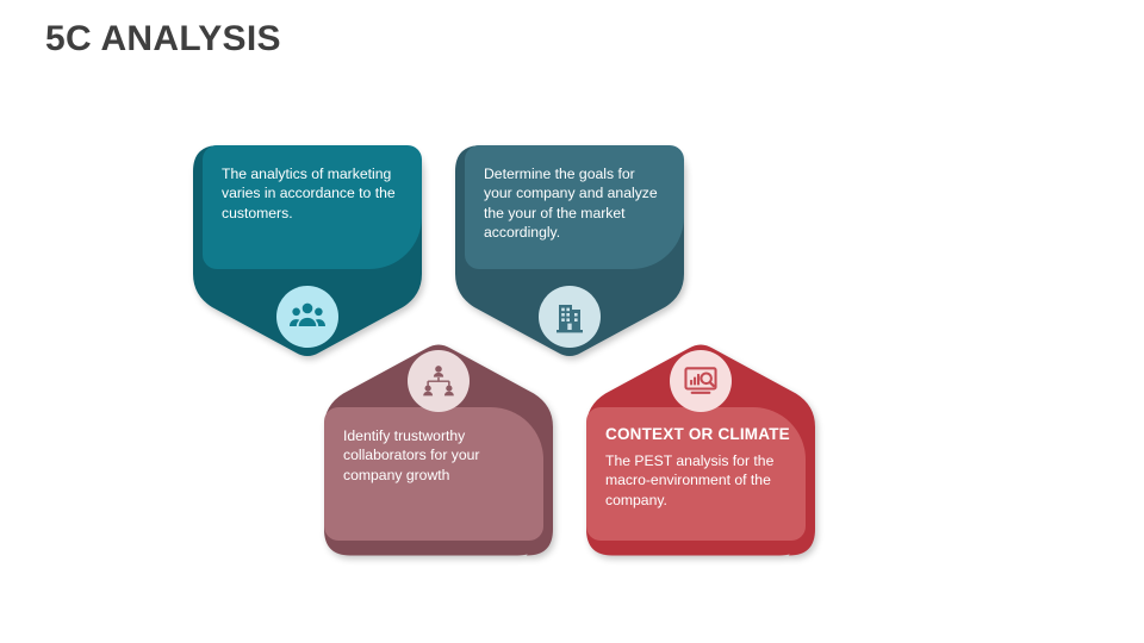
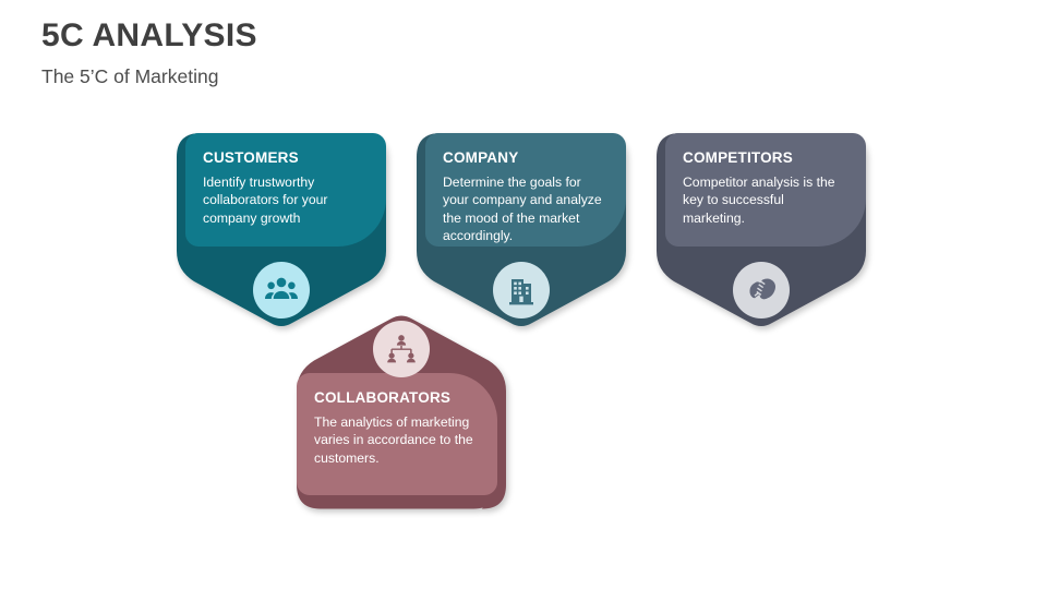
  5C ANALYSIS
+ The 5’C of Marketing
+ CUSTOMERS
- The analytics of marketing varies in accordance to the customers.
+ Identify trustworthy collaborators for your company growth
+ COMPANY
- Determine the goals for your company and analyze the your of the market accordingly.
+ Determine the goals for your company and analyze the mood of the market accordingly.
+ COMPETITORS
+ Competitor analysis is the key to successful marketing.
+ COLLABORATORS
- Identify trustworthy collaborators for your company growth
+ The analytics of marketing varies in accordance to the customers.
- CONTEXT OR CLIMATE
- The PEST analysis for the macro-environment of the company.
